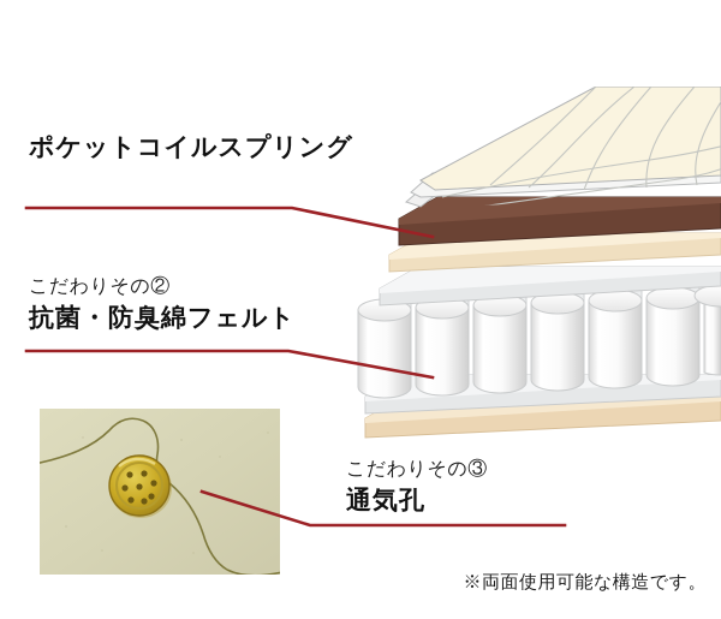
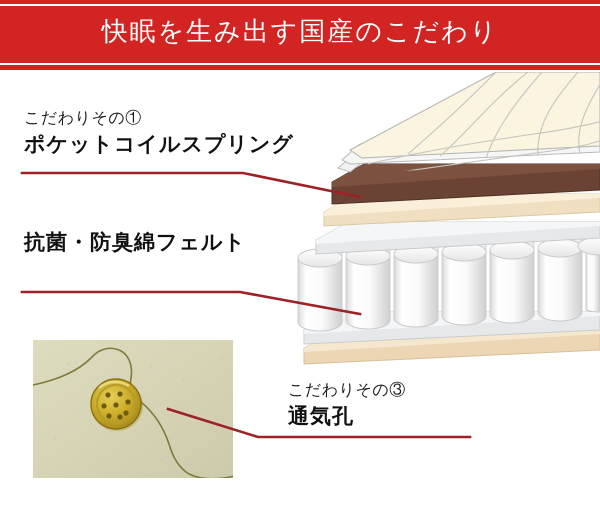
+ 快眠を生み出す国産のこだわり
+ こだわりその①
  ポケットコイルスプリング
- こだわりその②
  抗菌・防臭綿フェルト
  こだわりその③
  通気孔
- ※両面使用可能な構造です。
